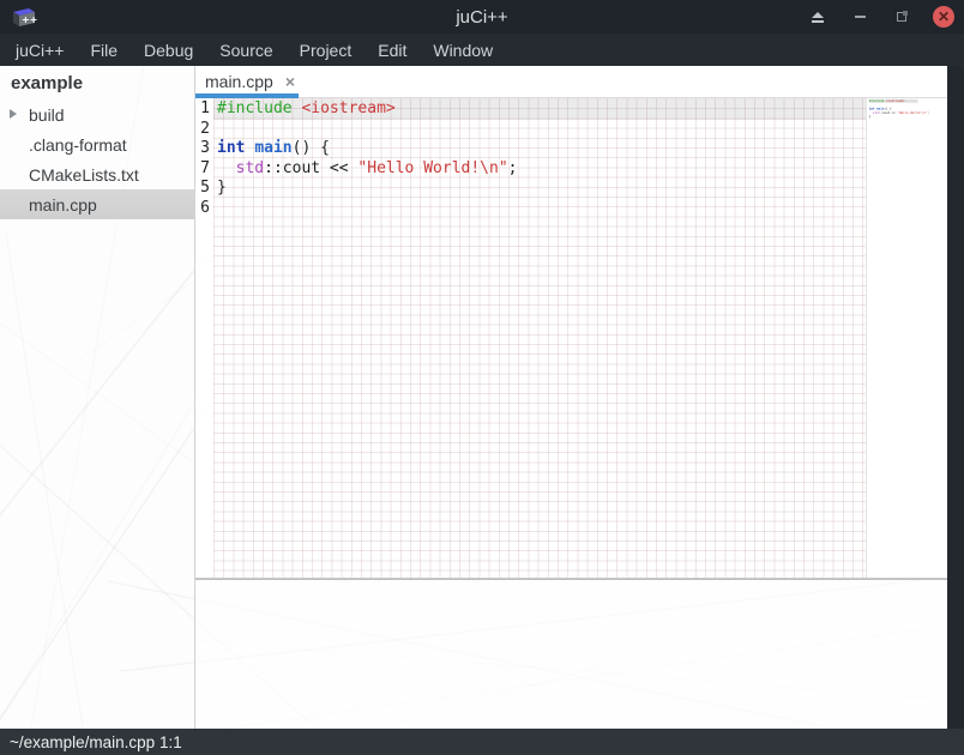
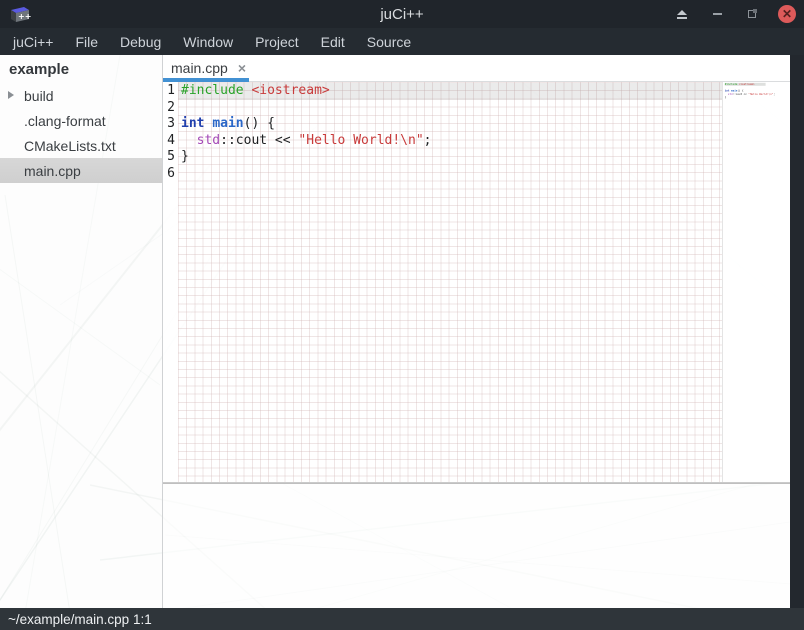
  ++
  juCi++
  ✕
  juCi++
  File
  Debug
- Source
+ Window
  Project
  Edit
- Window
+ Source
  example
  build
  .clang-format
  CMakeLists.txt
  main.cpp
  main.cpp
  ×
  1
  2
  3
- 7
+ 4
  5
  6
  #include <iostream>
  int main() {
  std::cout << "Hello World!\n";
  }
  ~/example/main.cpp 1:1
